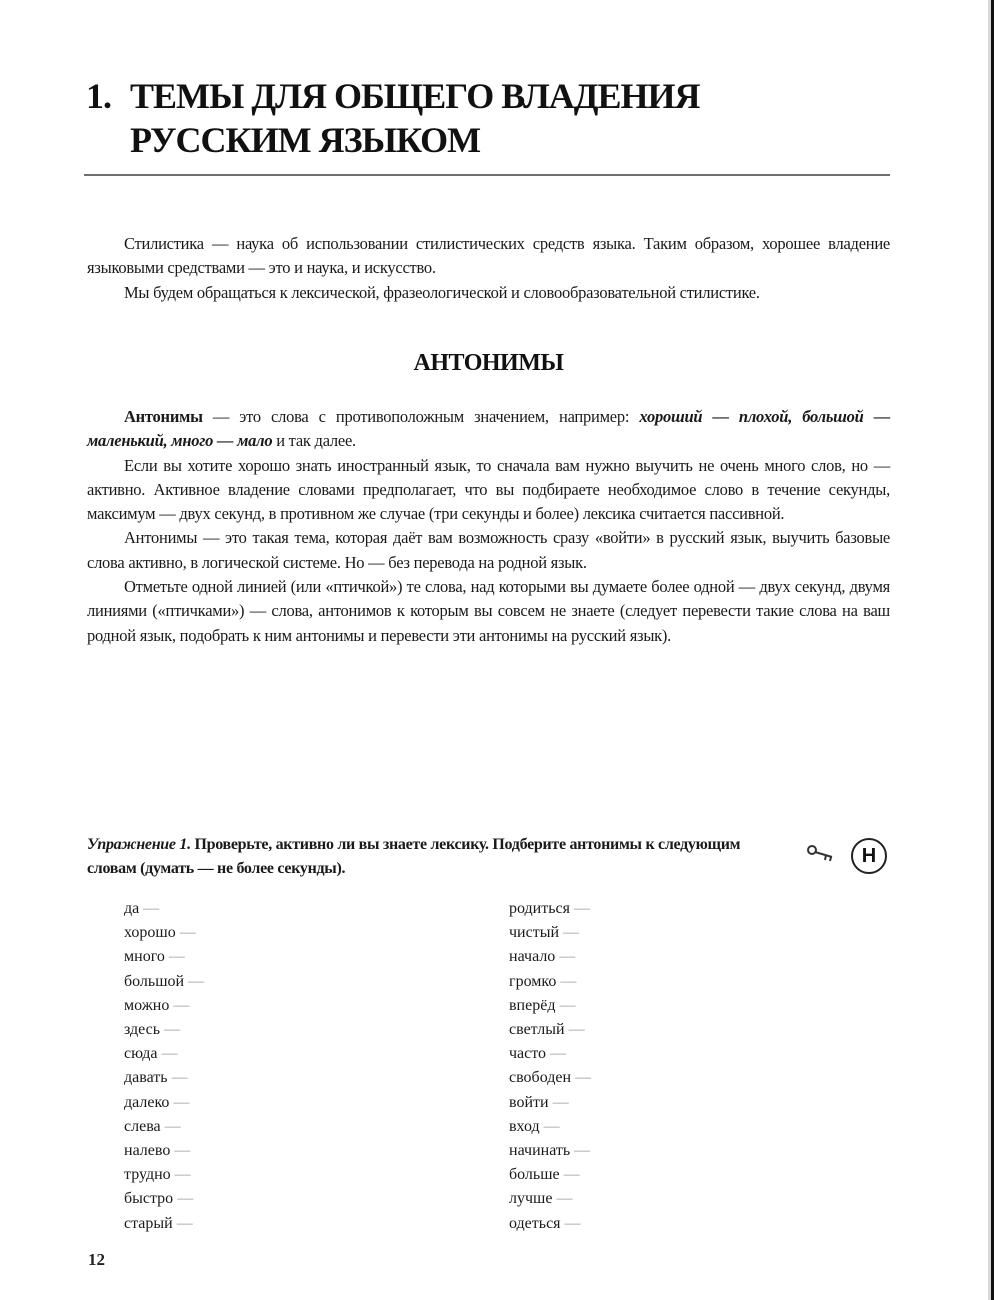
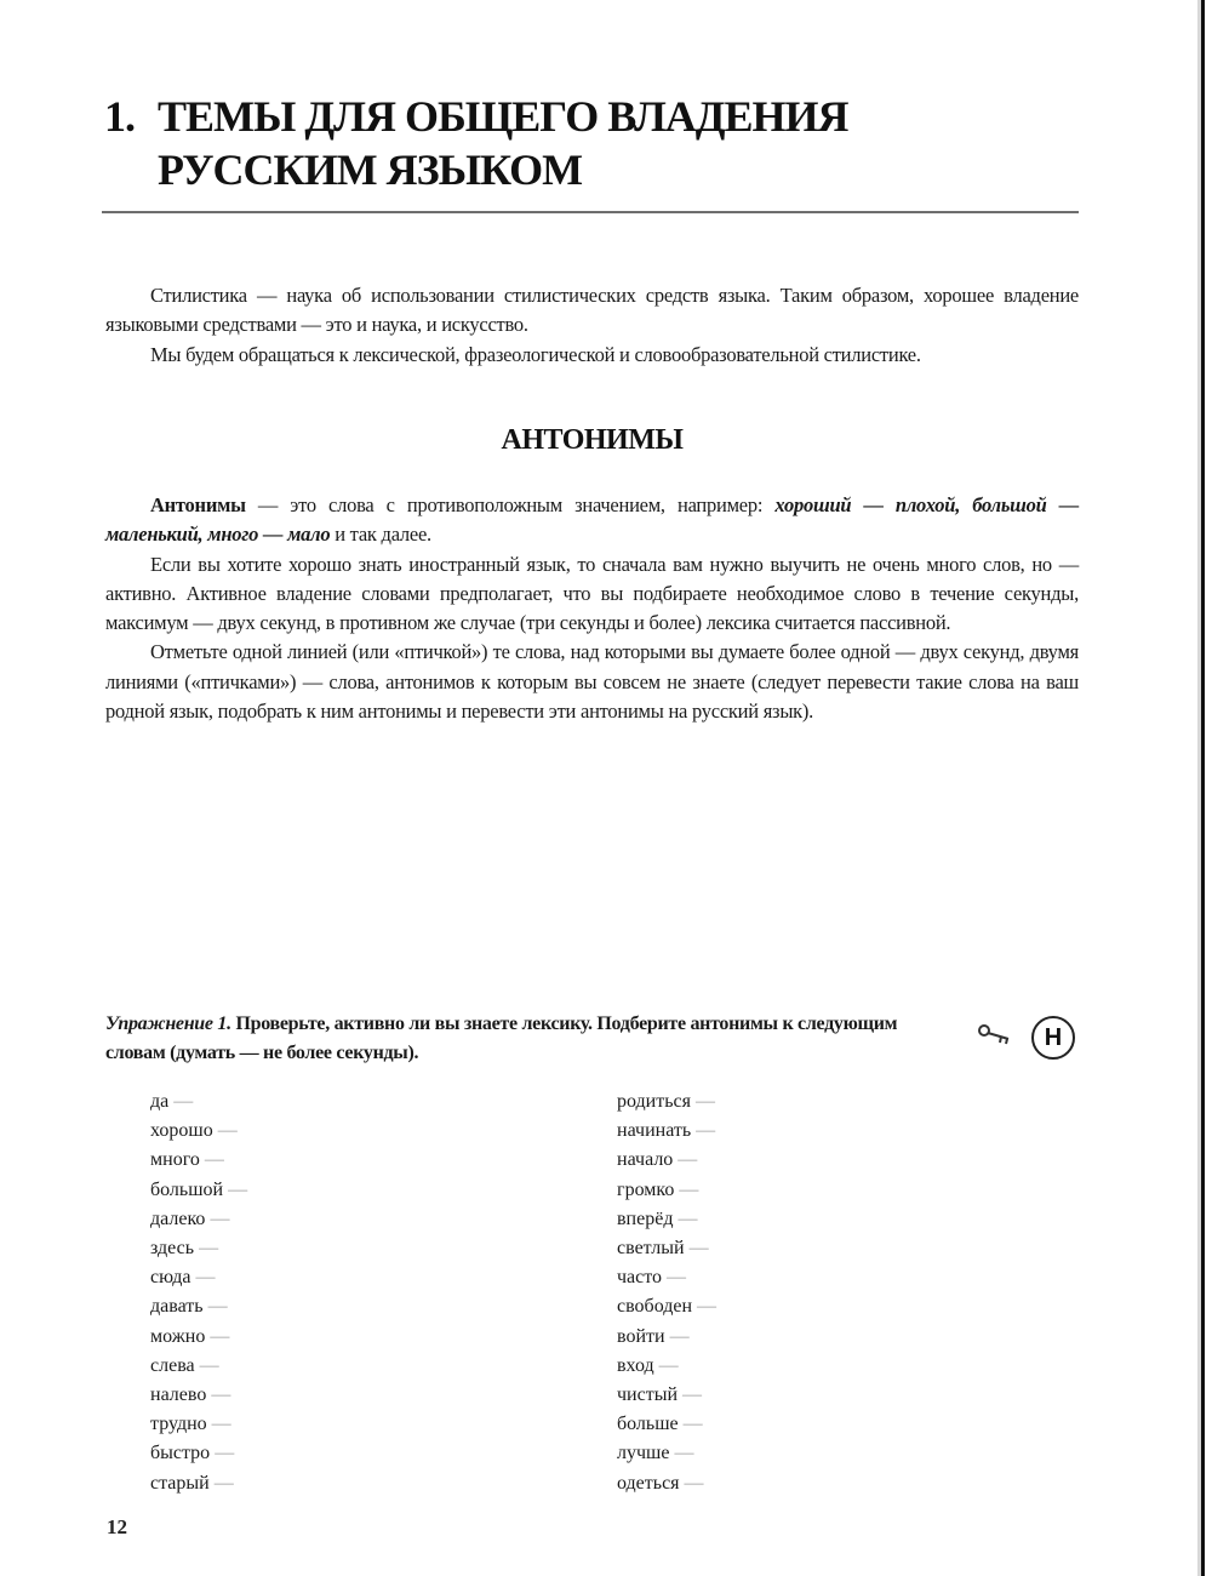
  1. ТЕМЫ ДЛЯ ОБЩЕГО ВЛАДЕНИЯ
  РУССКИМ ЯЗЫКОМ
  Стилистика — наука об использовании стилистических средств языка. Таким образом, хорошее владение языковыми средствами — это и наука, и искусство.
  Мы будем обращаться к лексической, фразеологической и словообразовательной стилистике.
  АНТОНИМЫ
  Антонимы — это слова с противоположным значением, например: хороший — плохой, большой — маленький, много — мало и так далее.
  Если вы хотите хорошо знать иностранный язык, то сначала вам нужно выучить не очень много слов, но — активно. Активное владение словами предполагает, что вы подбираете необходимое слово в течение секунды, максимум — двух секунд, в противном же случае (три секунды и более) лексика считается пассивной.
- Антонимы — это такая тема, которая даёт вам возможность сразу «войти» в русский язык, выучить базовые слова активно, в логической системе. Но — без перевода на родной язык.
  Отметьте одной линией (или «птичкой») те слова, над которыми вы думаете более одной — двух секунд, двумя линиями («птичками») — слова, антонимов к которым вы совсем не знаете (следует перевести такие слова на ваш родной язык, подобрать к ним антонимы и перевести эти антонимы на русский язык).
  Упражнение 1. Проверьте, активно ли вы знаете лексику. Подберите антонимы к следующим словам (думать — не более секунды).
  Н
  да —
  хорошо —
  много —
  большой —
- можно —
+ далеко —
  здесь —
  сюда —
  давать —
- далеко —
+ можно —
  слева —
  налево —
  трудно —
  быстро —
  старый —
  родиться —
- чистый —
+ начинать —
  начало —
  громко —
  вперёд —
  светлый —
  часто —
  свободен —
  войти —
  вход —
- начинать —
+ чистый —
  больше —
  лучше —
  одеться —
  12
